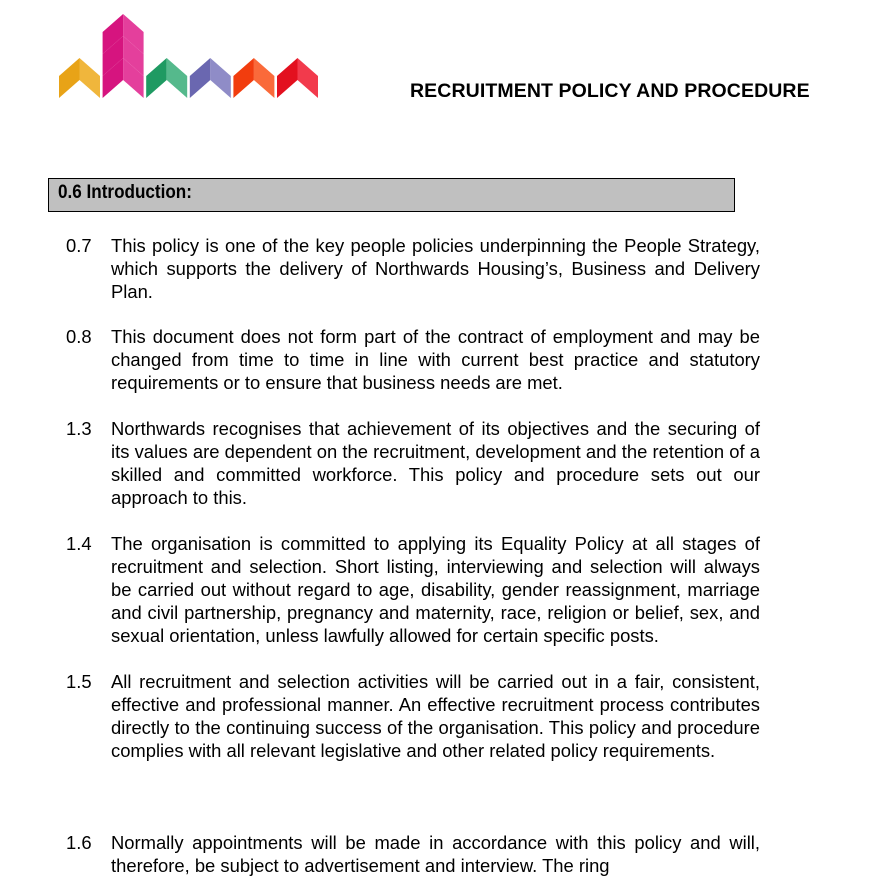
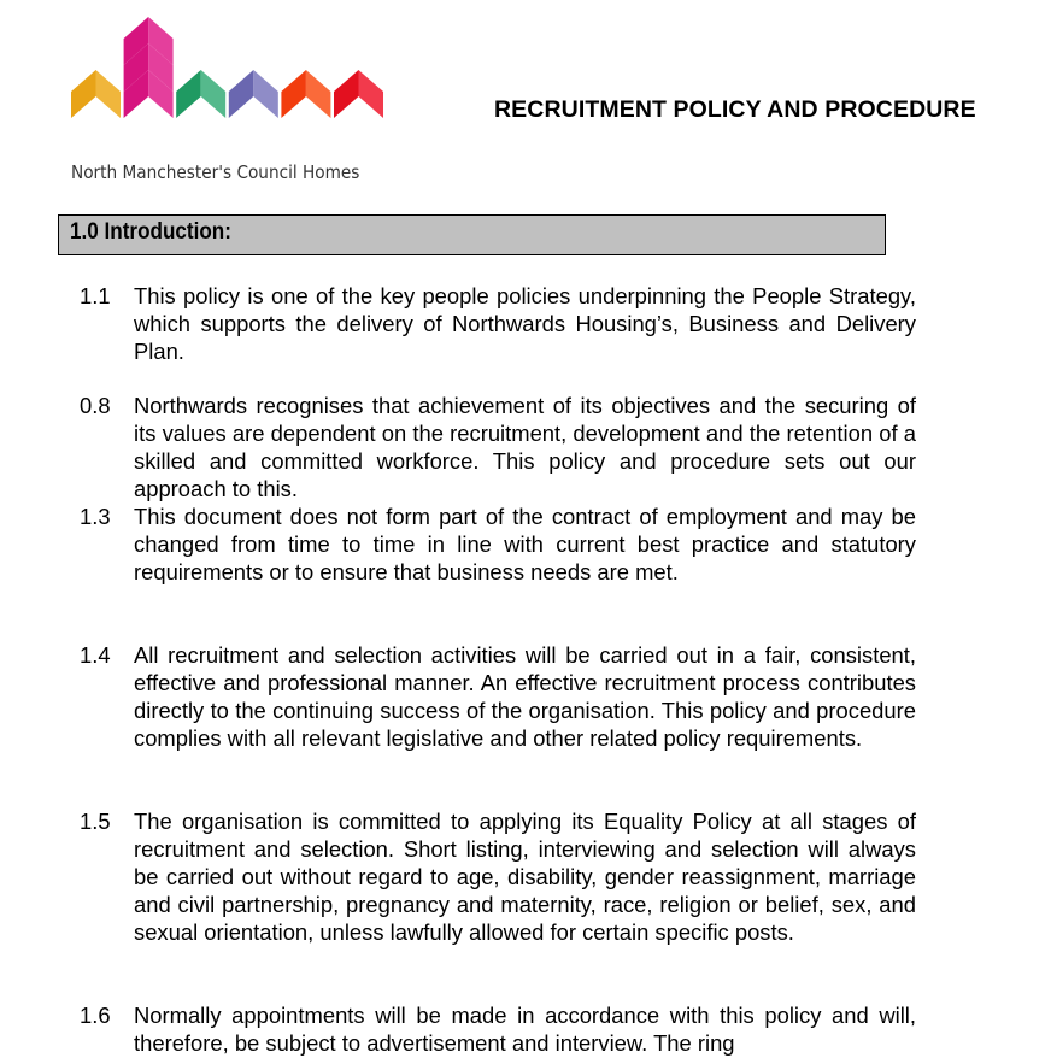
+ North Manchester's Council Homes
  RECRUITMENT POLICY AND PROCEDURE
- 0.6 Introduction:
+ 1.0 Introduction:
- 0.7
+ 1.1
  This policy is one of the key people policies underpinning the People Strategy, which supports the delivery of Northwards Housing’s, Business and Delivery Plan.
  0.8
- This document does not form part of the contract of employment and may be changed from time to time in line with current best practice and statutory requirements or to ensure that business needs are met.
+ Northwards recognises that achievement of its objectives and the securing of its values are dependent on the recruitment, development and the retention of a skilled and committed workforce. This policy and procedure sets out our approach to this.
  1.3
- Northwards recognises that achievement of its objectives and the securing of its values are dependent on the recruitment, development and the retention of a skilled and committed workforce. This policy and procedure sets out our approach to this.
+ This document does not form part of the contract of employment and may be changed from time to time in line with current best practice and statutory requirements or to ensure that business needs are met.
  1.4
- The organisation is committed to applying its Equality Policy at all stages of recruitment and selection. Short listing, interviewing and selection will always be carried out without regard to age, disability, gender reassignment, marriage and civil partnership, pregnancy and maternity, race, religion or belief, sex, and sexual orientation, unless lawfully allowed for certain specific posts.
+ All recruitment and selection activities will be carried out in a fair, consistent, effective and professional manner. An effective recruitment process contributes directly to the continuing success of the organisation. This policy and procedure complies with all relevant legislative and other related policy requirements.
  1.5
- All recruitment and selection activities will be carried out in a fair, consistent, effective and professional manner. An effective recruitment process contributes directly to the continuing success of the organisation. This policy and procedure complies with all relevant legislative and other related policy requirements.
+ The organisation is committed to applying its Equality Policy at all stages of recruitment and selection. Short listing, interviewing and selection will always be carried out without regard to age, disability, gender reassignment, marriage and civil partnership, pregnancy and maternity, race, religion or belief, sex, and sexual orientation, unless lawfully allowed for certain specific posts.
  1.6
  Normally appointments will be made in accordance with this policy and will, therefore, be subject to advertisement and interview. The ring
